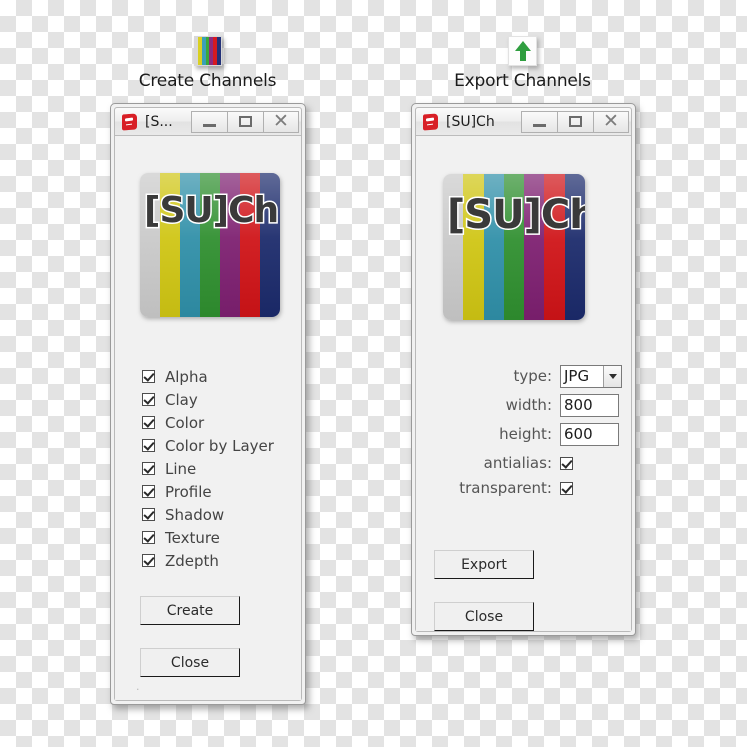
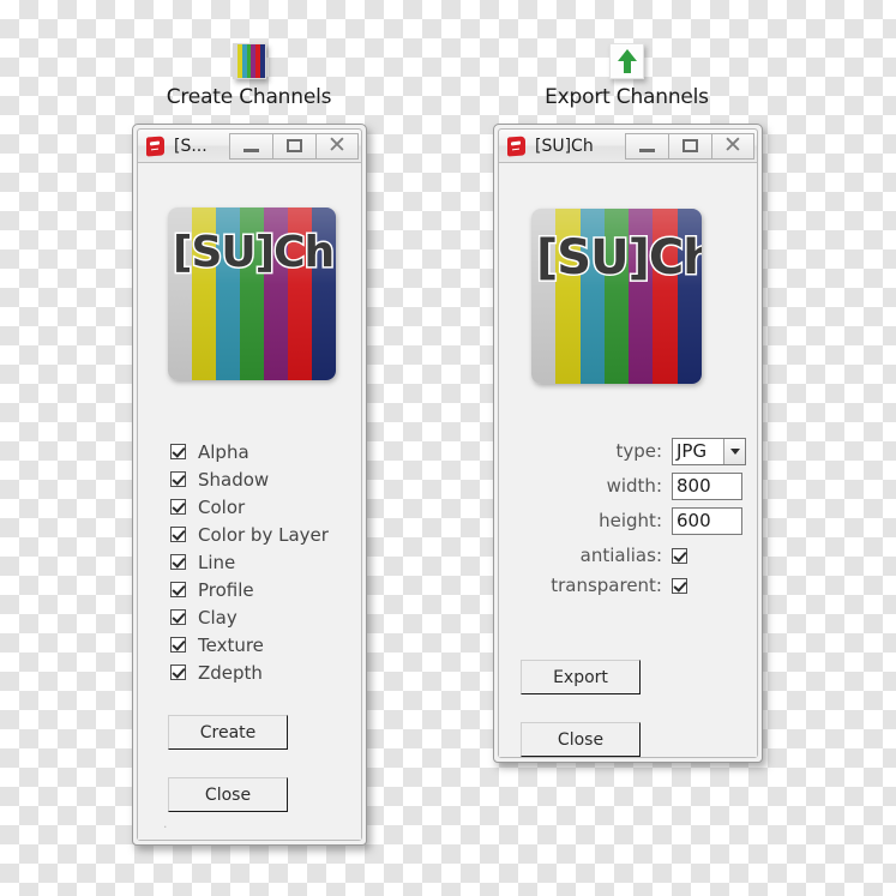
  Create Channels
  Export Channels
  [S...
  ✕
  [SU]Ch
  Alpha
- Clay
+ Shadow
  Color
  Color by Layer
  Line
  Profile
- Shadow
+ Clay
  Texture
  Zdepth
  Create
  Close
  .
  [SU]Ch
  ✕
  [SU]Ch
  type:
  JPG
  width:
  800
  height:
  600
  antialias:
  transparent:
  Export
  Close
